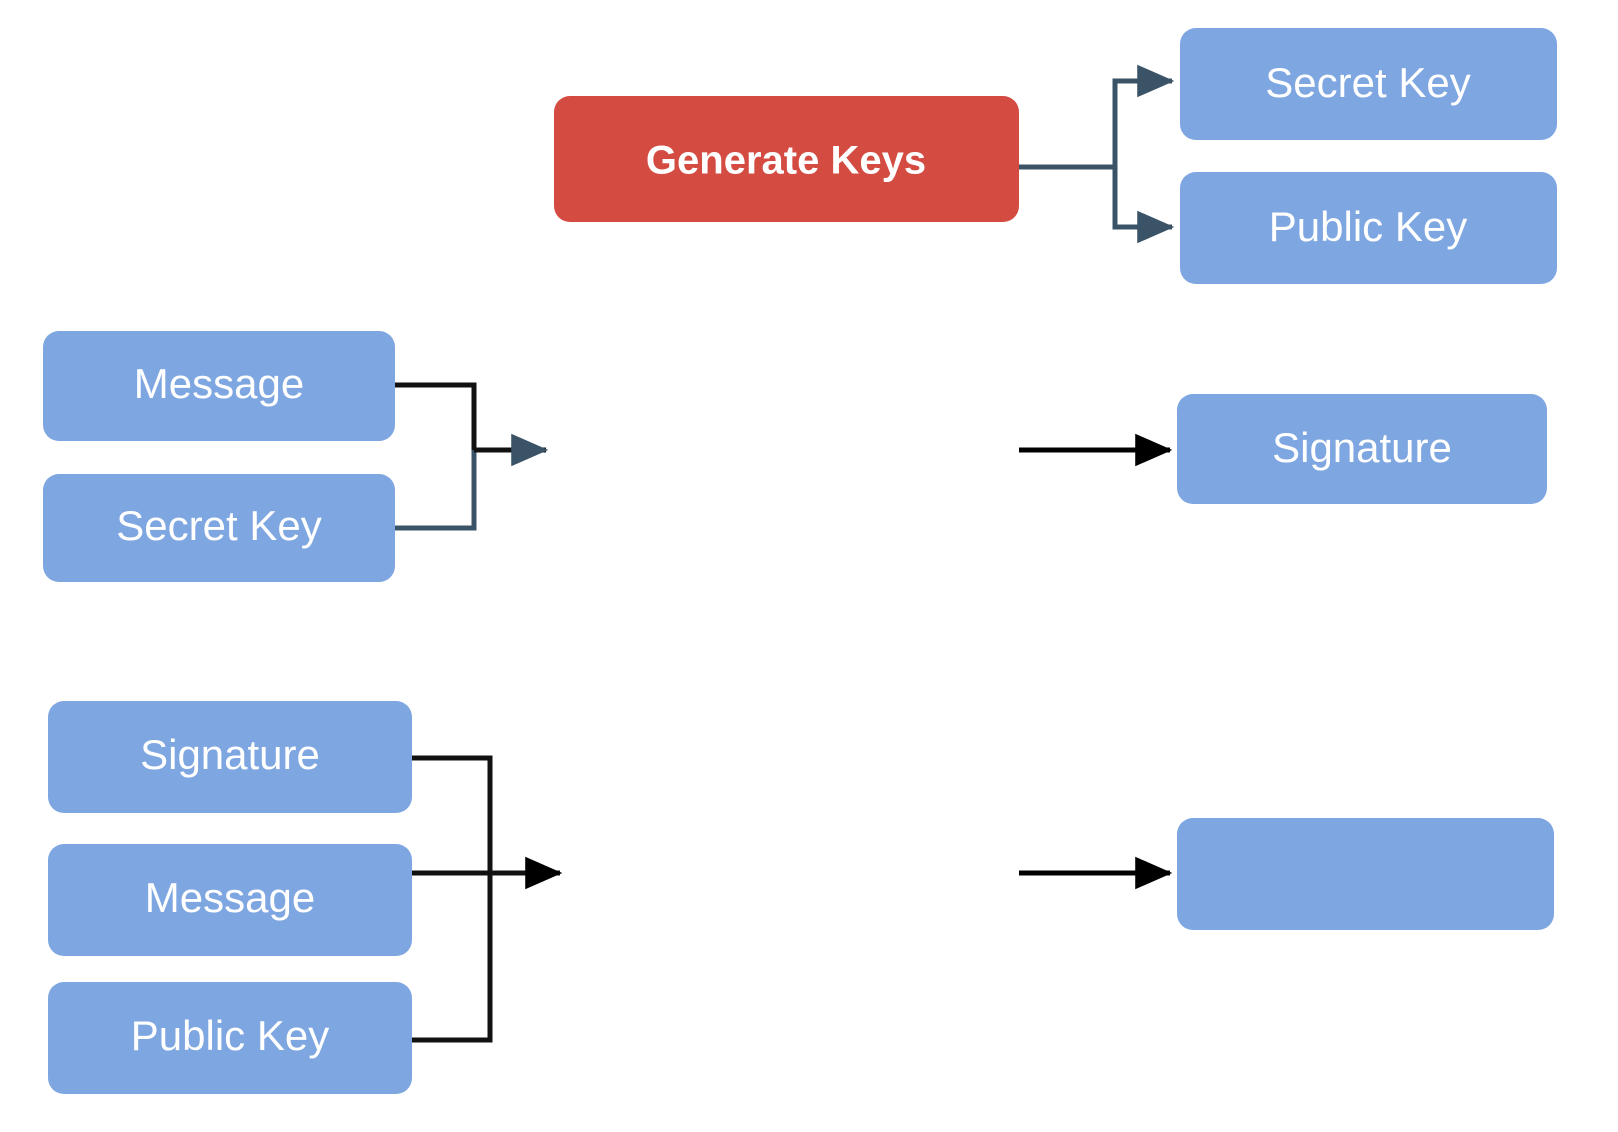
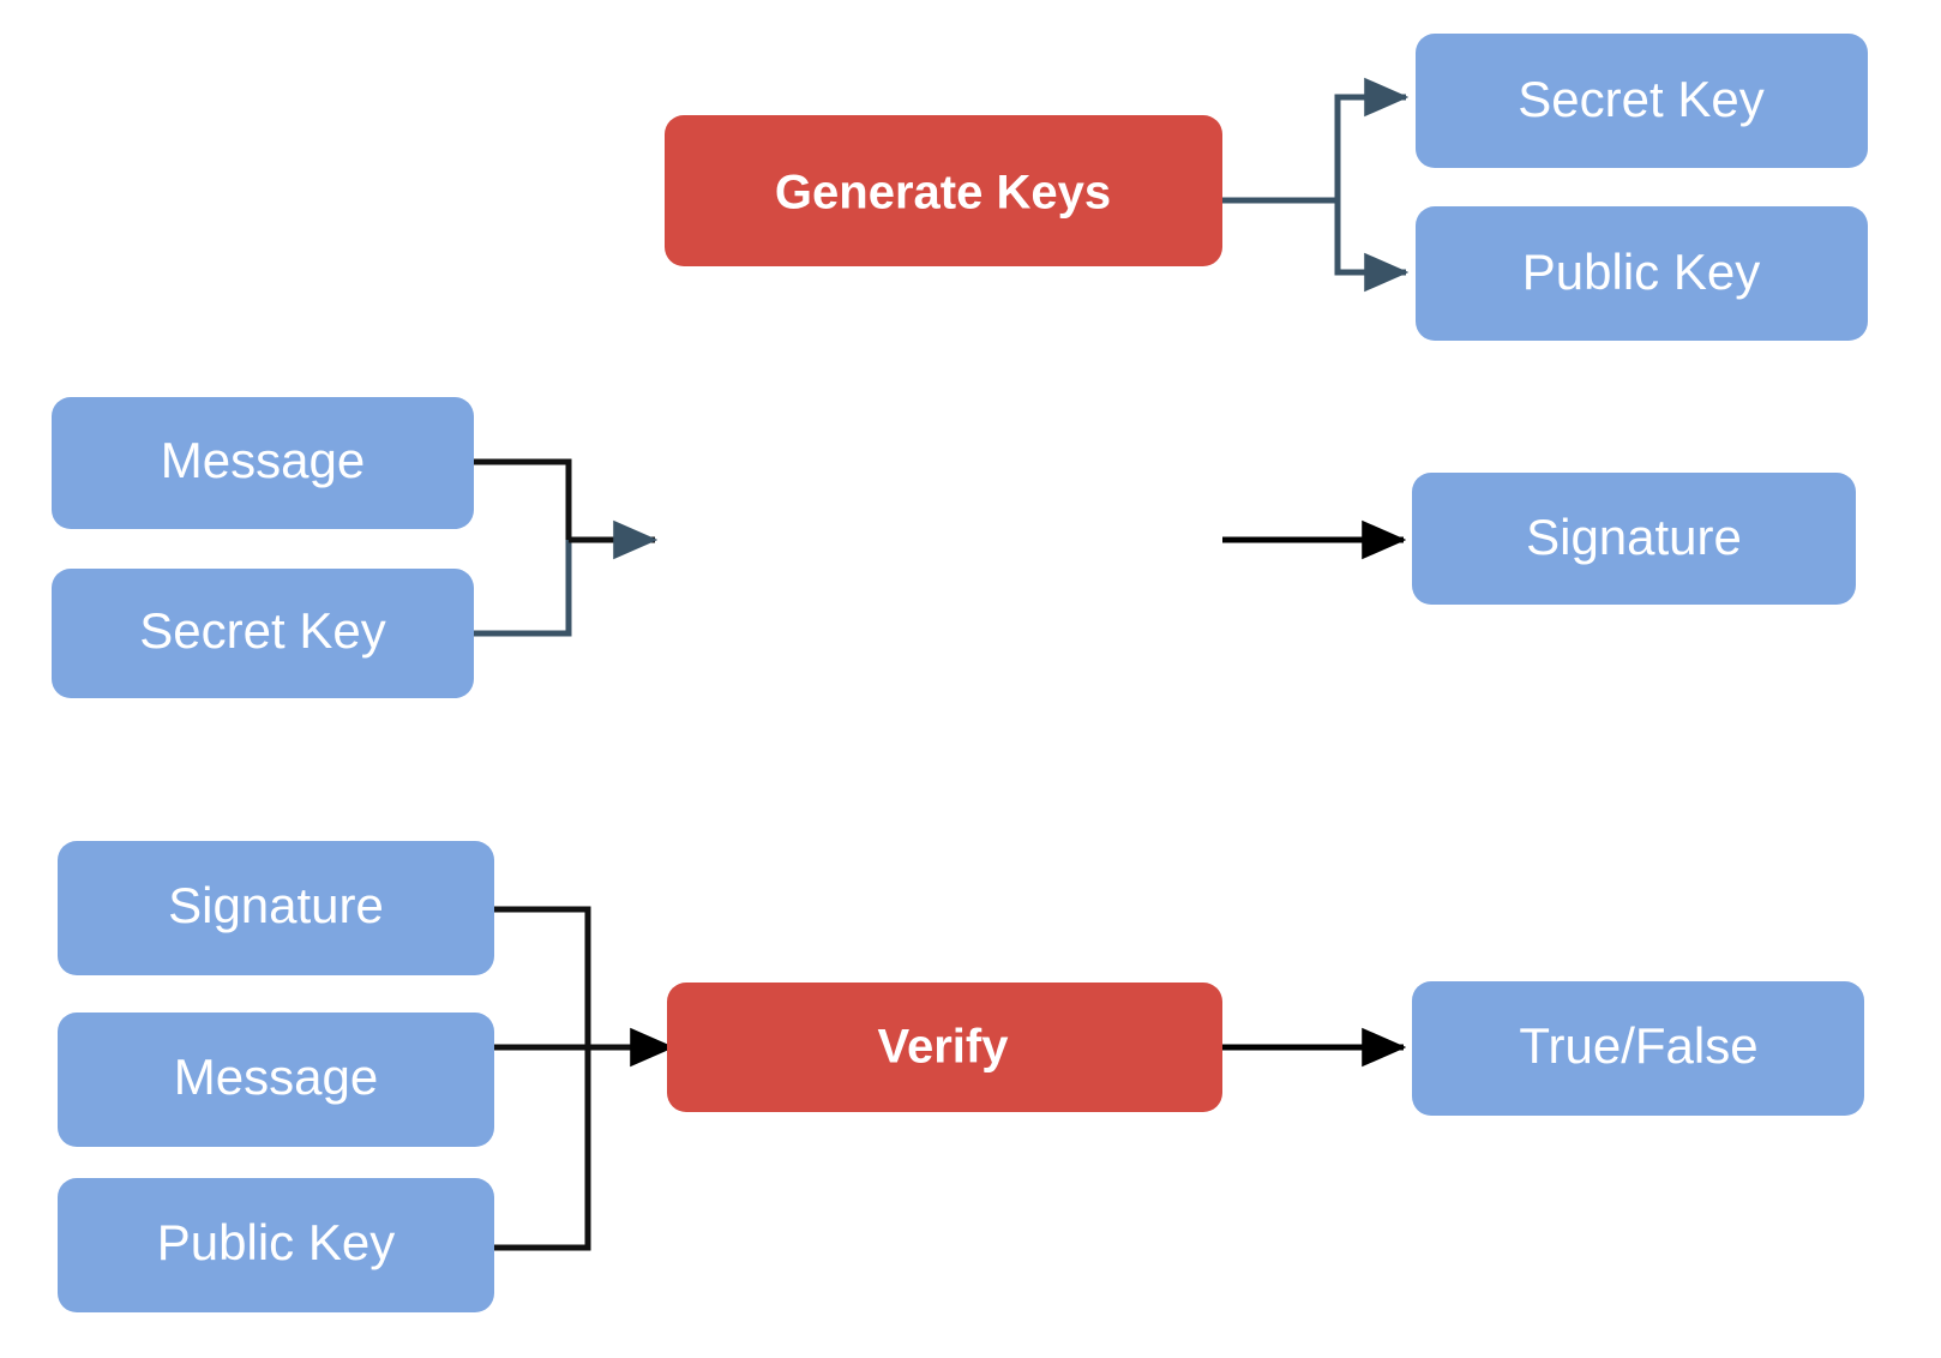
  Generate Keys
  Secret Key
  Public Key
  Message
  Secret Key
  Signature
  Signature
  Message
  Public Key
+ Verify
+ True/False
